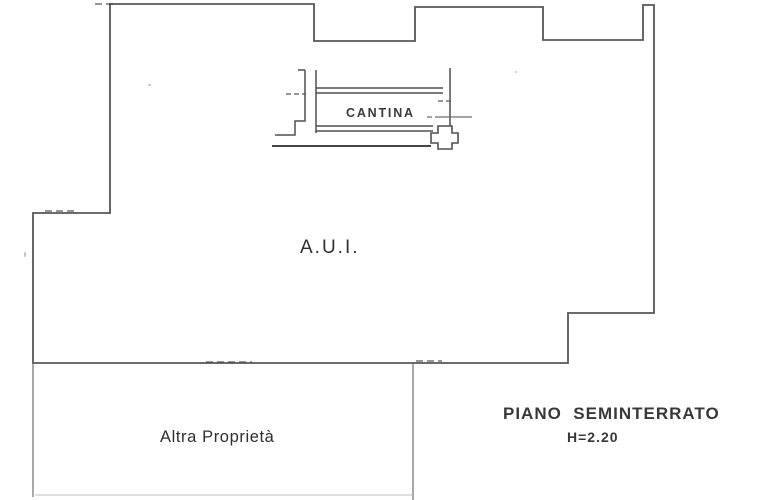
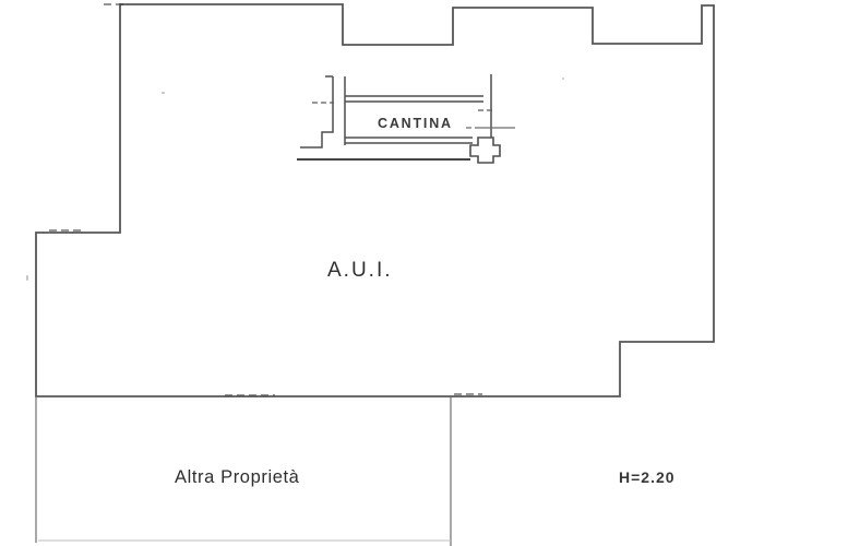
  CANTINA
  A.U.I.
  Altra Proprietà
- PIANO SEMINTERRATO
  H=2.20
